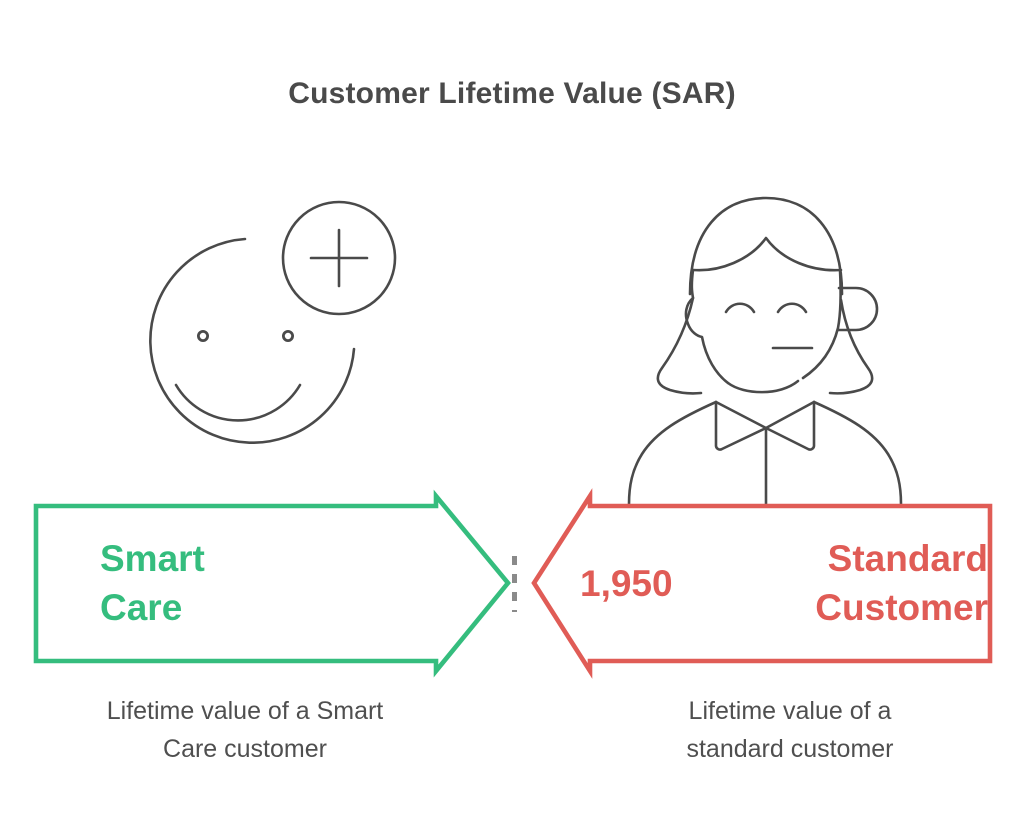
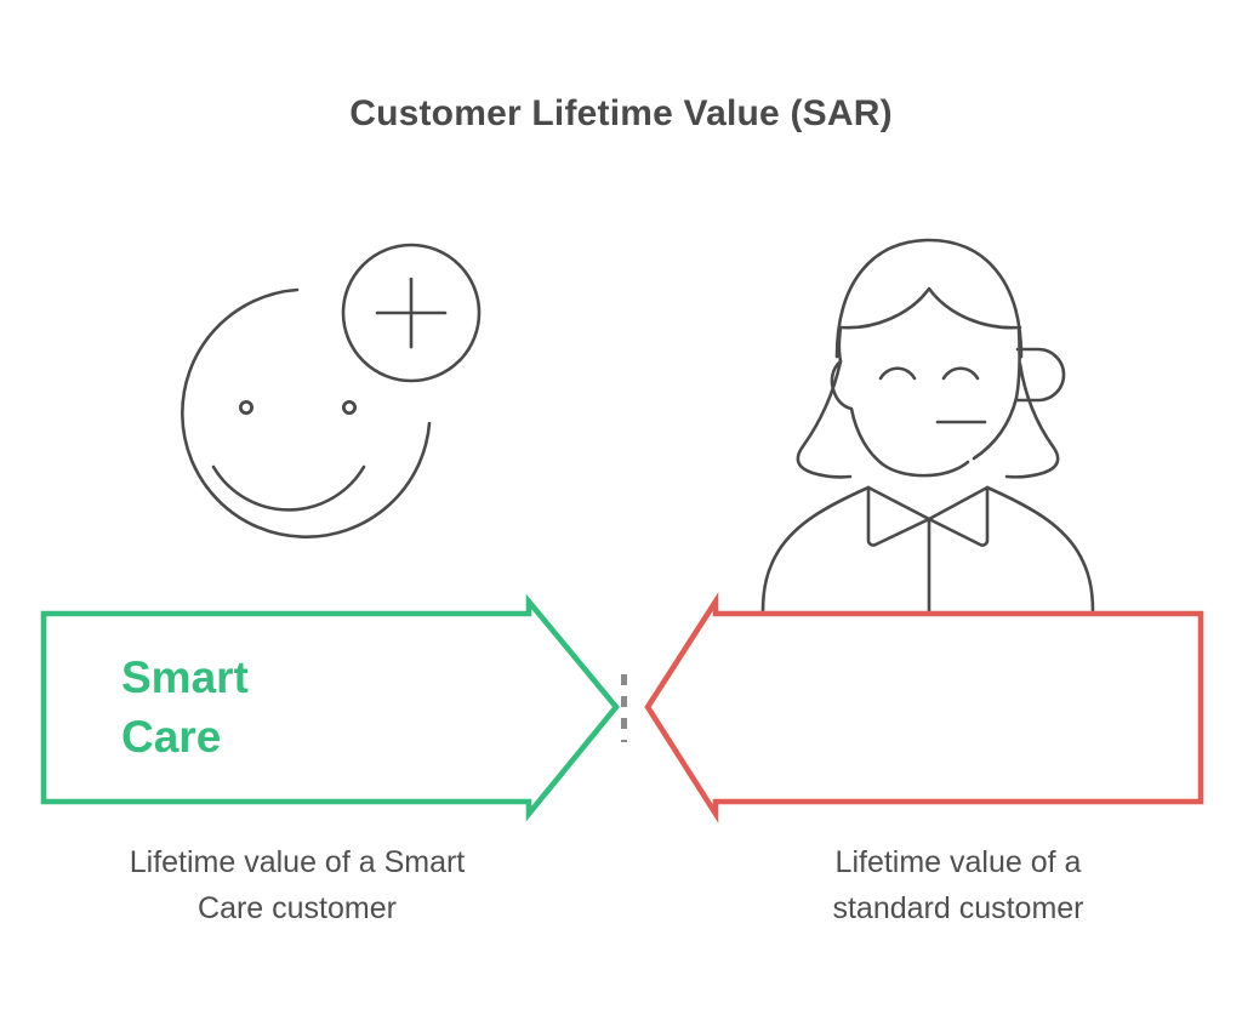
  Customer Lifetime Value (SAR)
  Smart
  Care
- 1,950
- Standard
- Customer
  Lifetime value of a Smart
  Care customer
  Lifetime value of a
  standard customer
